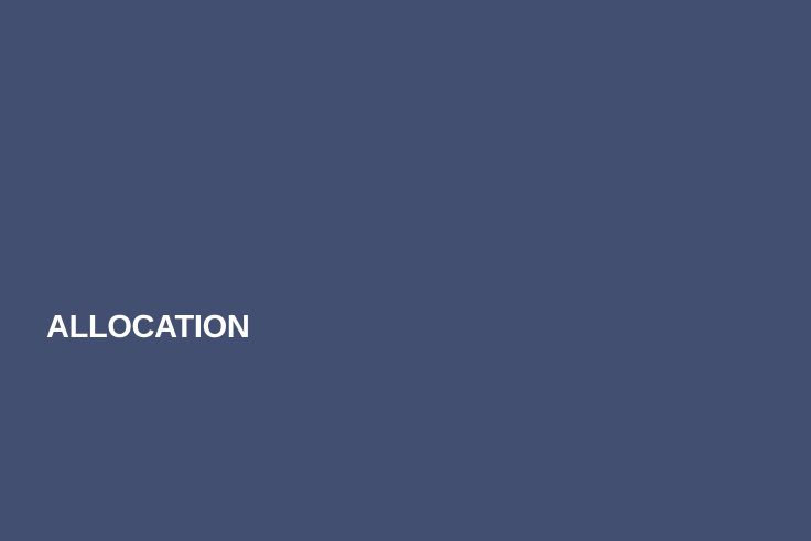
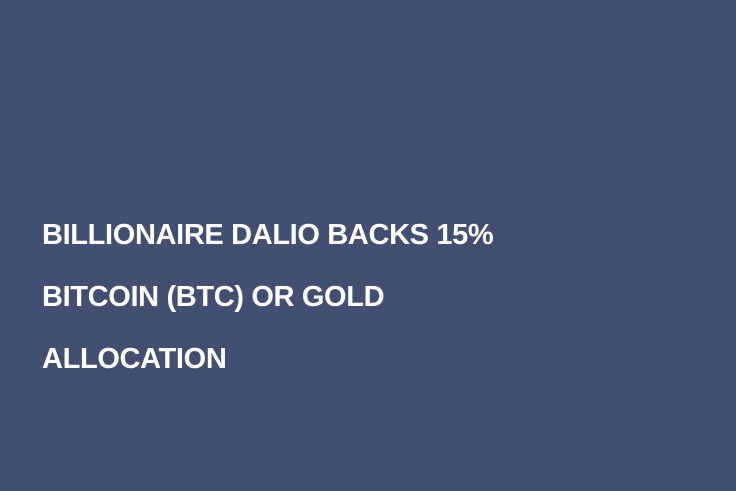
+ BILLIONAIRE DALIO BACKS 15%
+ BITCOIN (BTC) OR GOLD
  ALLOCATION
